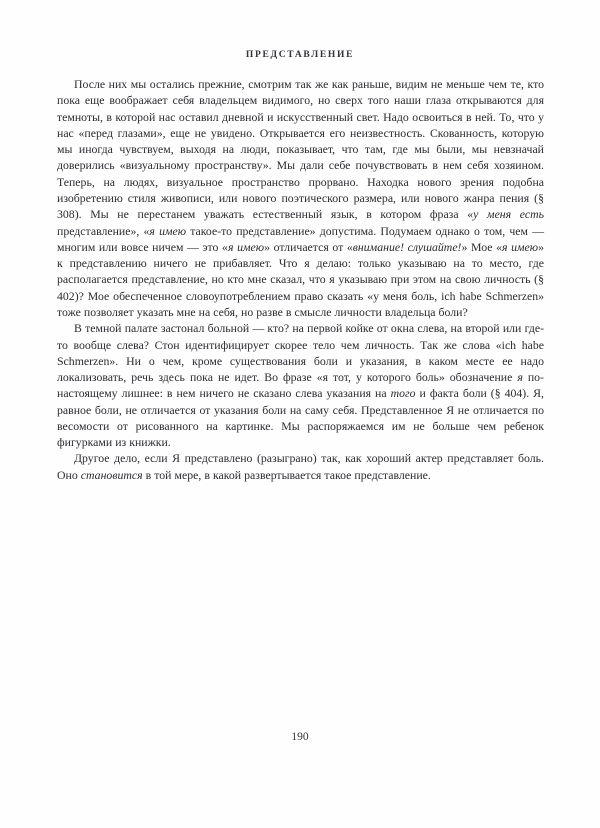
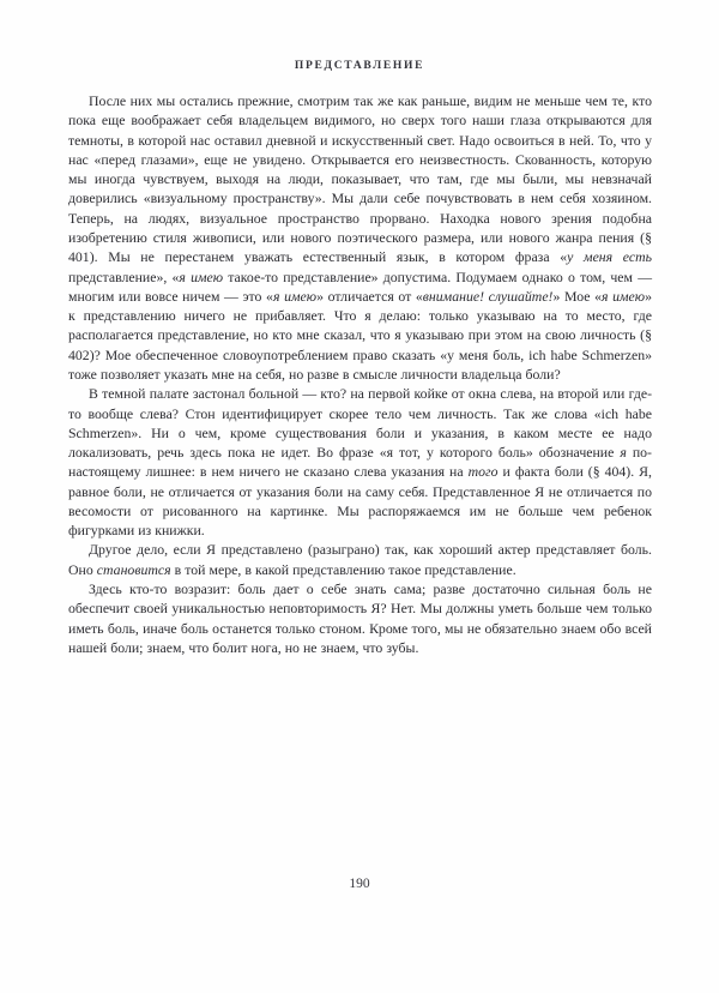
  ПРЕДСТАВЛЕНИЕ
- После них мы остались прежние, смотрим так же как раньше, видим не меньше чем те, кто пока еще воображает себя владельцем видимого, но сверх того наши глаза открываются для темноты, в которой нас оставил дневной и искусственный свет. Надо освоиться в ней. То, что у нас «перед глазами», еще не увидено. Открывается его неизвестность. Скованность, которую мы иногда чувствуем, выходя на люди, показывает, что там, где мы были, мы невзначай доверились «визуальному пространству». Мы дали себе почувствовать в нем себя хозяином. Теперь, на людях, визуальное пространство прорвано. Находка нового зрения подобна изобретению стиля живописи, или нового поэтического размера, или нового жанра пения (§ 308). Мы не перестанем уважать естественный язык, в котором фраза «у меня есть представление», «я имею такое-то представление» допустима. Подумаем однако о том, чем — многим или вовсе ничем — это «я имею» отличается от «внимание! слушайте!» Мое «я имею» к представлению ничего не прибавляет. Что я делаю: только указываю на то место, где располагается представление, но кто мне сказал, что я указываю при этом на свою личность (§ 402)? Мое обеспеченное словоупотреблением право сказать «у меня боль, ich habe Schmerzen» тоже позволяет указать мне на себя, но разве в смысле личности владельца боли?
+ После них мы остались прежние, смотрим так же как раньше, видим не меньше чем те, кто пока еще воображает себя владельцем видимого, но сверх того наши глаза открываются для темноты, в которой нас оставил дневной и искусственный свет. Надо освоиться в ней. То, что у нас «перед глазами», еще не увидено. Открывается его неизвестность. Скованность, которую мы иногда чувствуем, выходя на люди, показывает, что там, где мы были, мы невзначай доверились «визуальному пространству». Мы дали себе почувствовать в нем себя хозяином. Теперь, на людях, визуальное пространство прорвано. Находка нового зрения подобна изобретению стиля живописи, или нового поэтического размера, или нового жанра пения (§ 401). Мы не перестанем уважать естественный язык, в котором фраза «у меня есть представление», «я имею такое-то представление» допустима. Подумаем однако о том, чем — многим или вовсе ничем — это «я имею» отличается от «внимание! слушайте!» Мое «я имею» к представлению ничего не прибавляет. Что я делаю: только указываю на то место, где располагается представление, но кто мне сказал, что я указываю при этом на свою личность (§ 402)? Мое обеспеченное словоупотреблением право сказать «у меня боль, ich habe Schmerzen» тоже позволяет указать мне на себя, но разве в смысле личности владельца боли?
  В темной палате застонал больной — кто? на первой койке от окна слева, на второй или где-то вообще слева? Стон идентифицирует скорее тело чем личность. Так же слова «ich habe Schmerzen». Ни о чем, кроме существования боли и указания, в каком месте ее надо локализовать, речь здесь пока не идет. Во фразе «я тот, у которого боль» обозначение я по-настоящему лишнее: в нем ничего не сказано слева указания на того и факта боли (§ 404). Я, равное боли, не отличается от указания боли на саму себя. Представленное Я не отличается по весомости от рисованного на картинке. Мы распоряжаемся им не больше чем ребенок фигурками из книжки.
- Другое дело, если Я представлено (разыграно) так, как хороший актер представляет боль. Оно становится в той мере, в какой развертывается такое представление.
+ Другое дело, если Я представлено (разыграно) так, как хороший актер представляет боль. Оно становится в той мере, в какой представлению такое представление.
+ Здесь кто-то возразит: боль дает о себе знать сама; разве достаточно сильная боль не обеспечит своей уникальностью неповторимость Я? Нет. Мы должны уметь больше чем только иметь боль, иначе боль останется только стоном. Кроме того, мы не обязательно знаем обо всей нашей боли; знаем, что болит нога, но не знаем, что зубы.
  190
